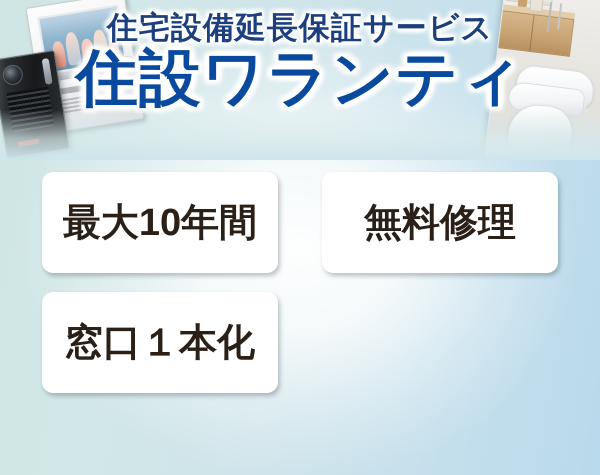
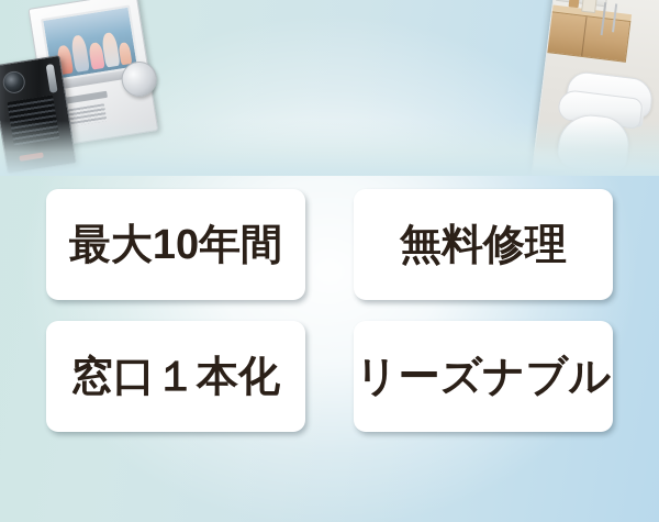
- 住宅設備延長保証サービス
- 住設ワランティ
  最大10年間
  無料修理
  窓口１本化
+ リーズナブル
